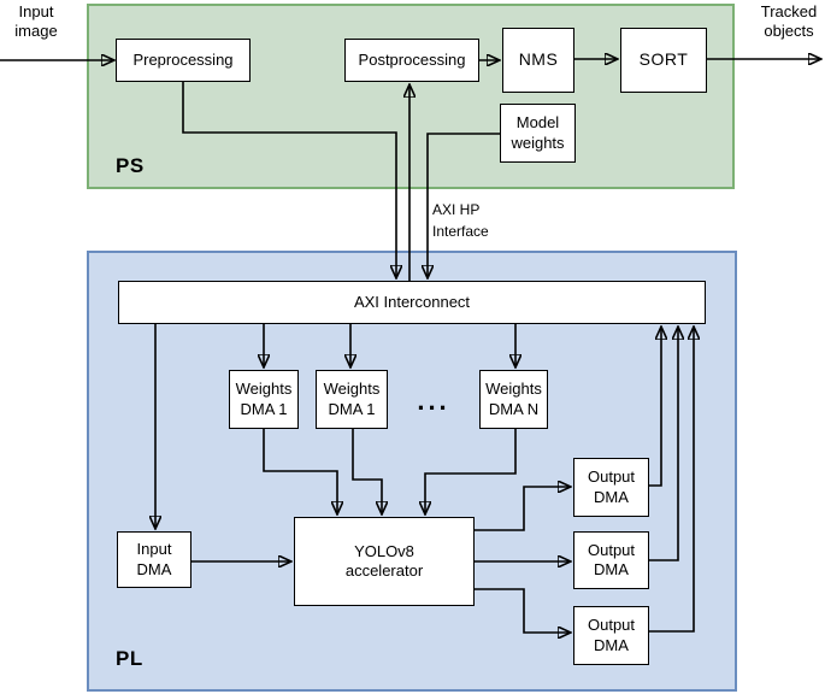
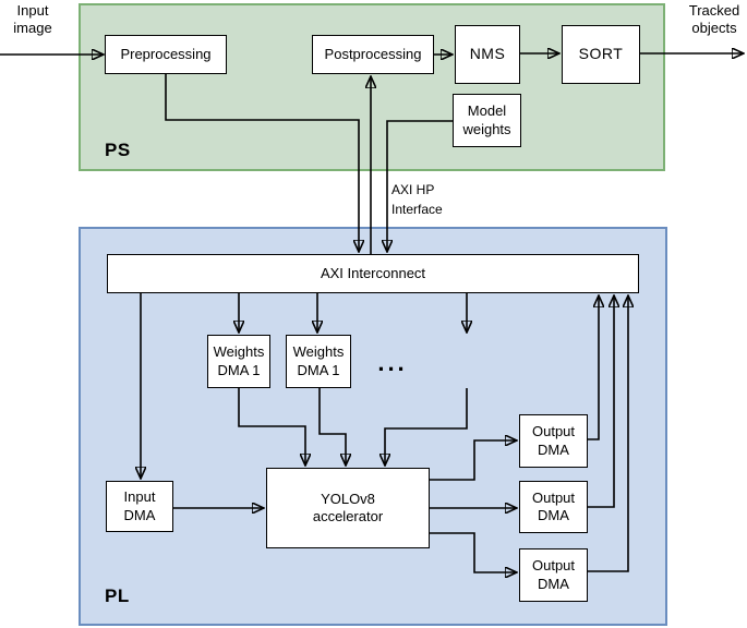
  PS
  PL
  Input image
  Tracked objects
  AXI HP Interface
  ...
  Preprocessing
  Postprocessing
  NMS
  SORT
  Model weights
  AXI Interconnect
  Weights DMA 1
  Weights DMA 1
- Weights DMA N
  Input DMA
  YOLOv8 accelerator
  Output DMA
  Output DMA
  Output DMA
